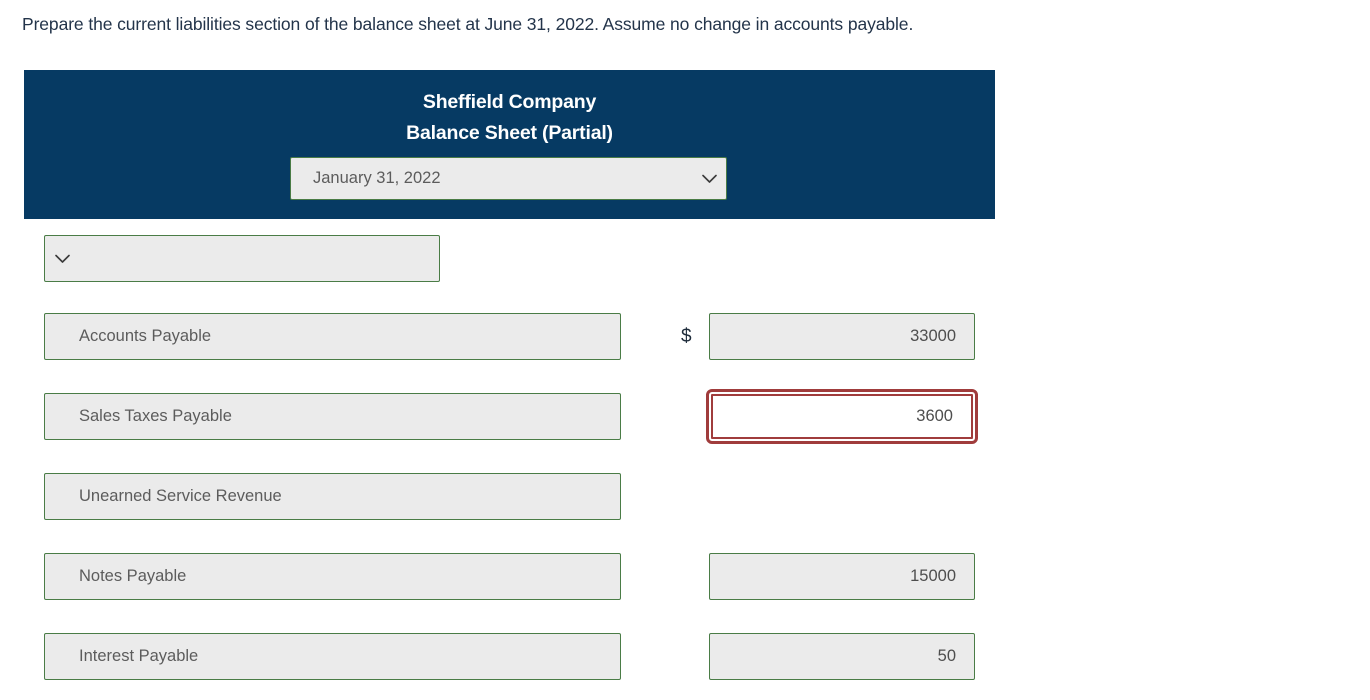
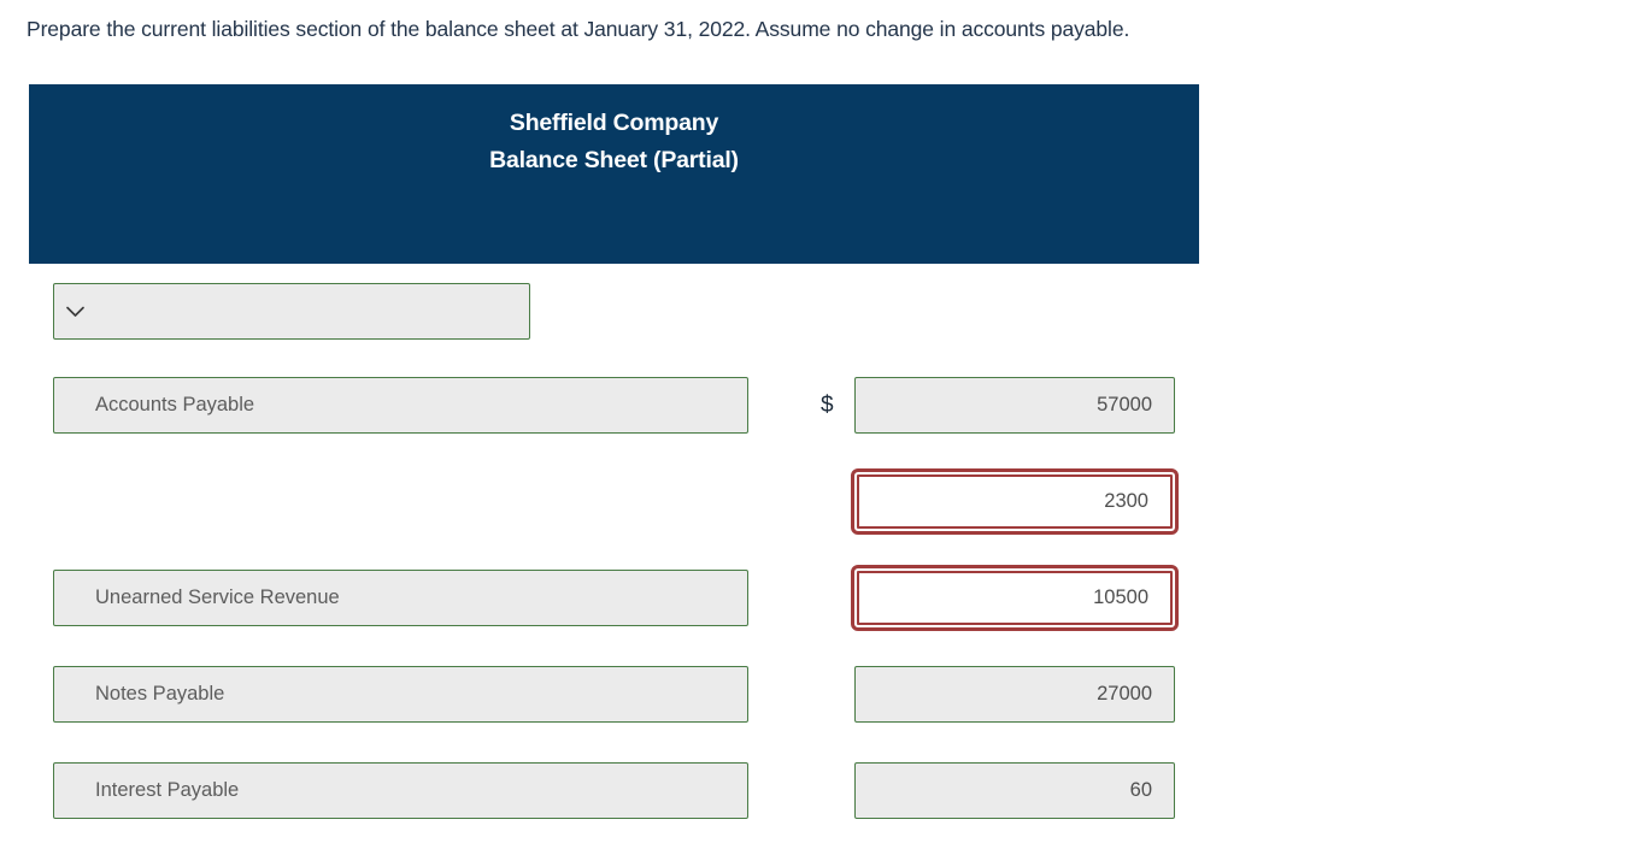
- Prepare the current liabilities section of the balance sheet at June 31, 2022. Assume no change in accounts payable.
+ Prepare the current liabilities section of the balance sheet at January 31, 2022. Assume no change in accounts payable.
  Sheffield Company
  Balance Sheet (Partial)
- January 31, 2022
  Accounts Payable
  $
- 33000
+ 57000
- Sales Taxes Payable
- 3600
+ 2300
  Unearned Service Revenue
+ 10500
  Notes Payable
- 15000
+ 27000
  Interest Payable
- 50
+ 60
